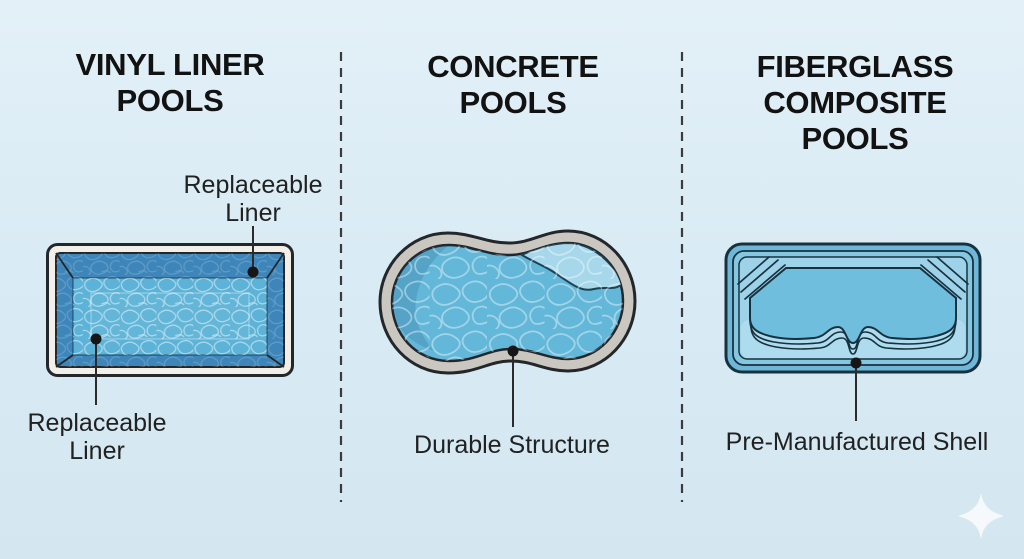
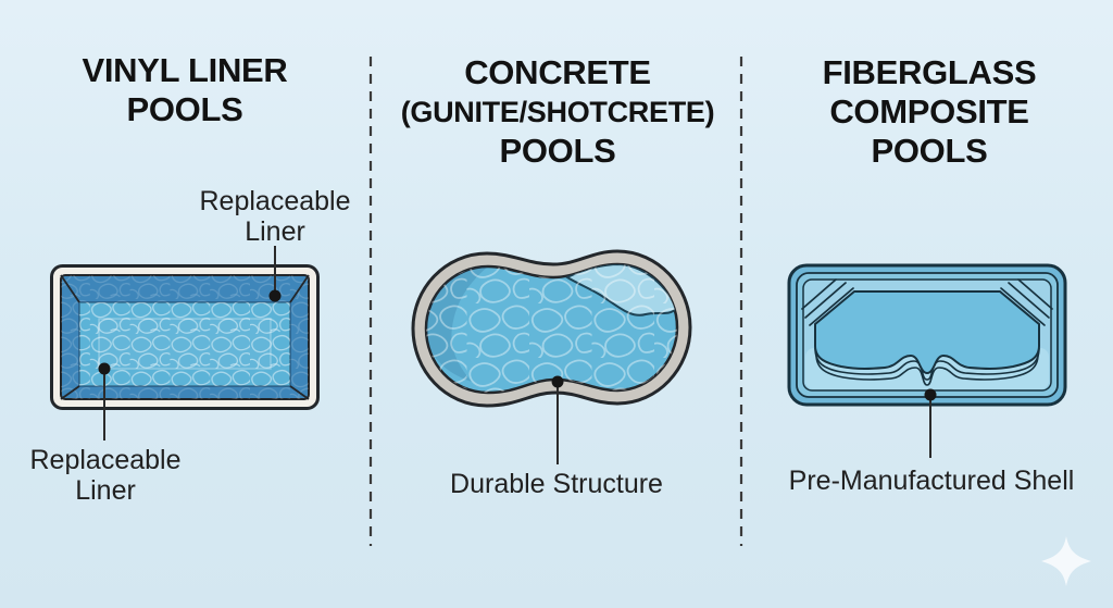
  VINYL LINER
  POOLS
  CONCRETE
+ (GUNITE/SHOTCRETE)
  POOLS
  FIBERGLASS
  COMPOSITE
  POOLS
  Replaceable
  Liner
  Replaceable
  Liner
  Durable Structure
  Pre-Manufactured Shell
